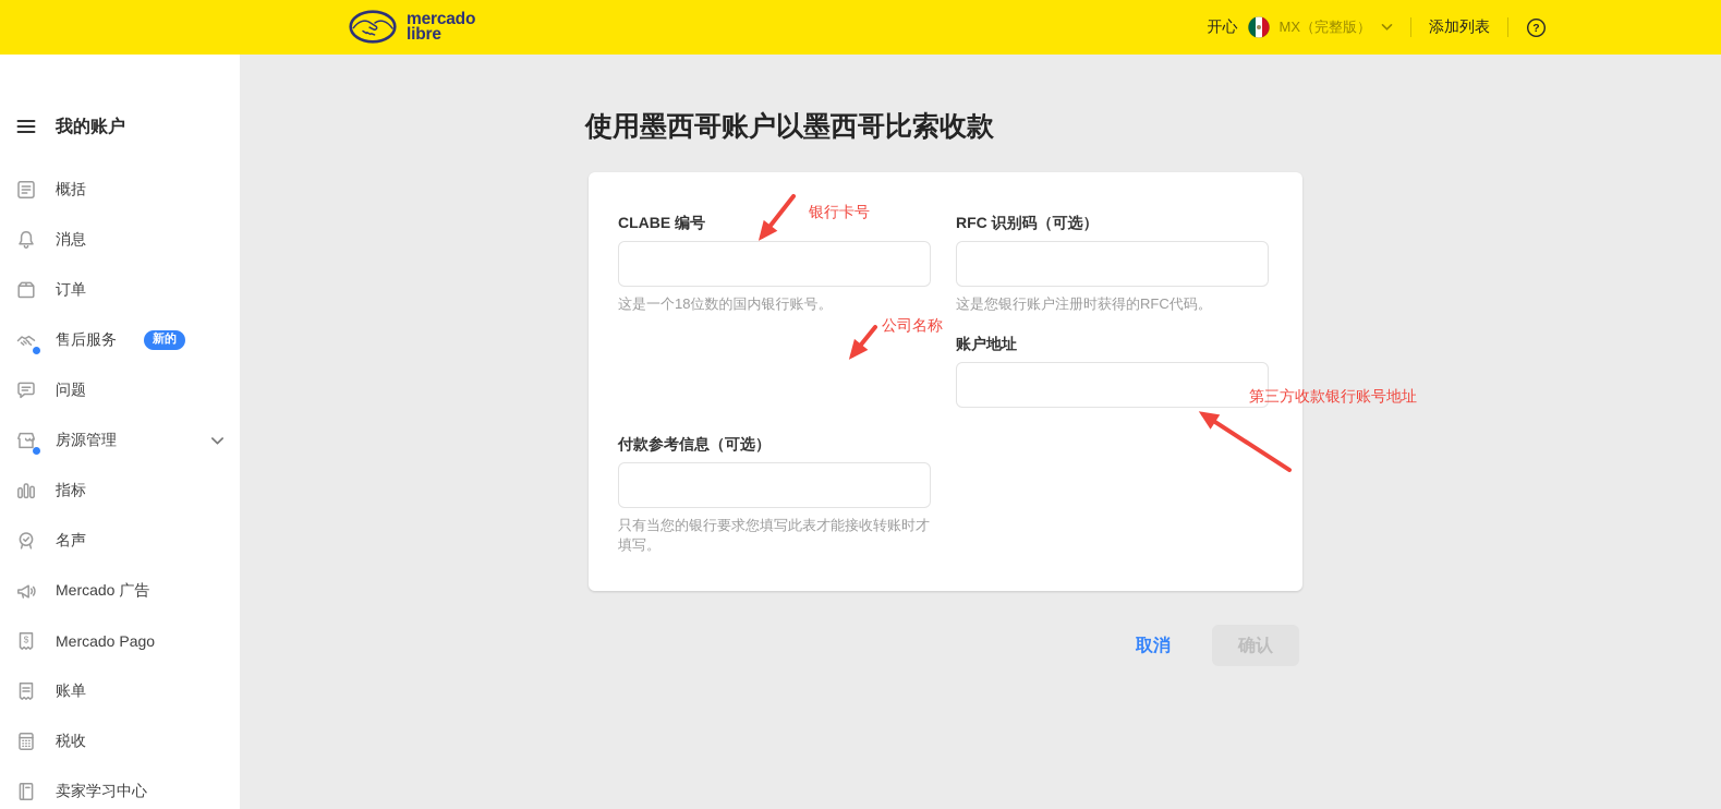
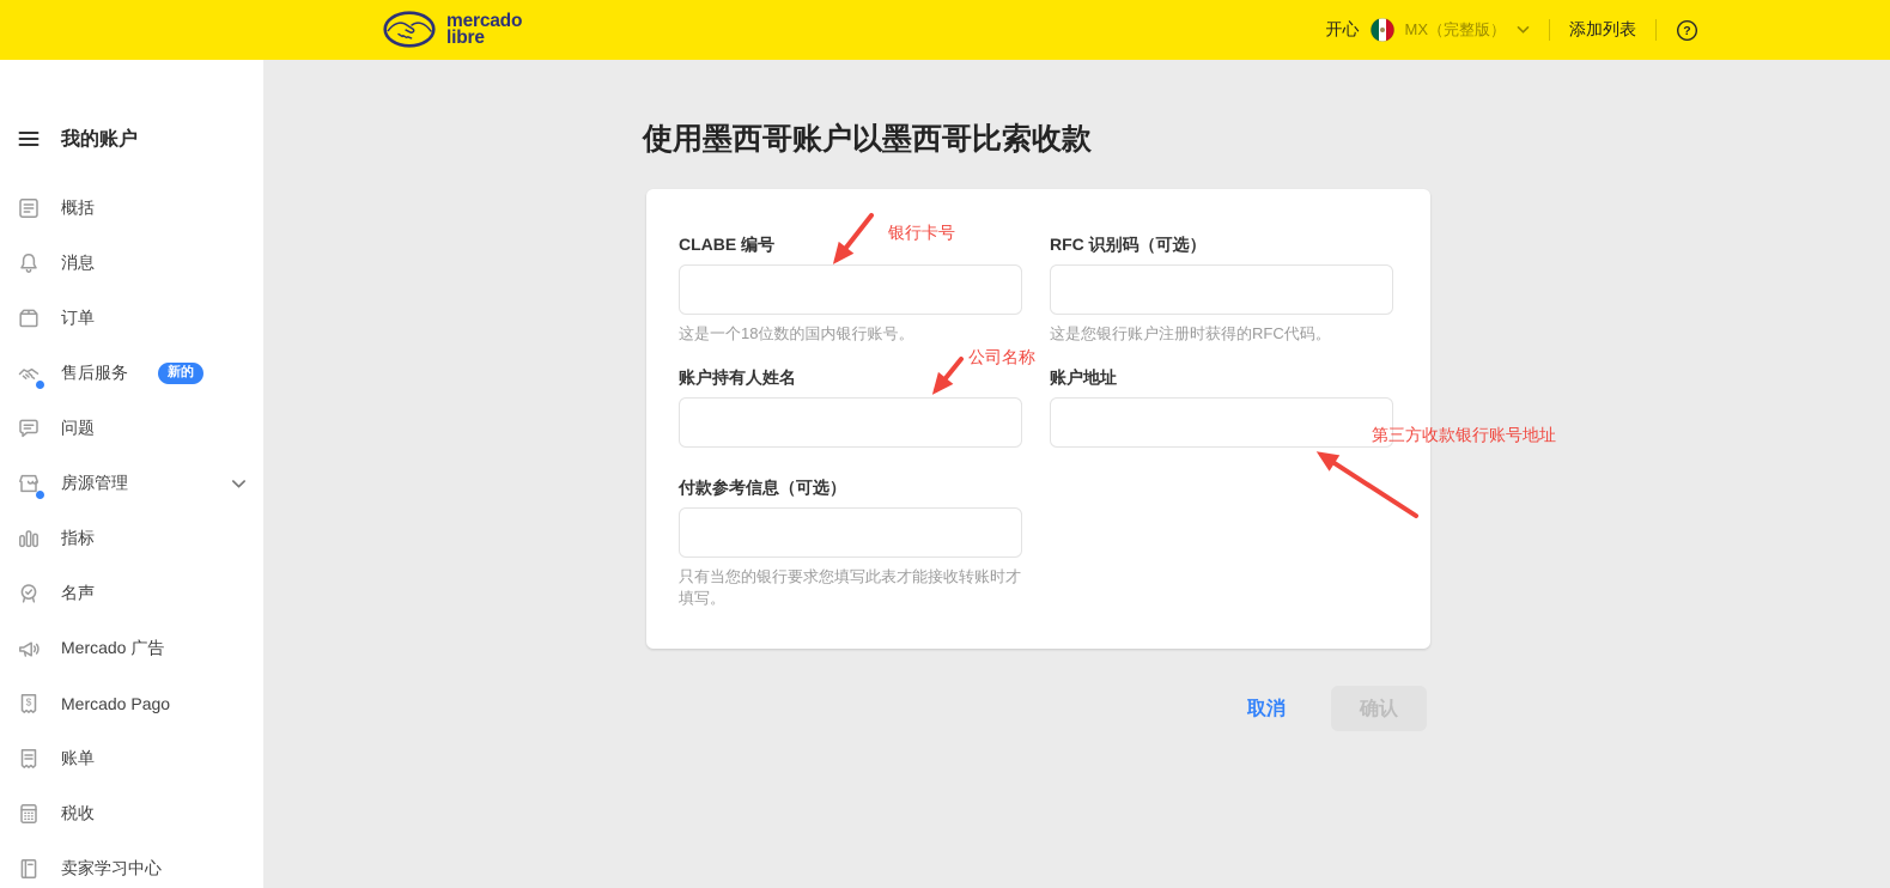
  mercado
  libre
  开心
  MX（完整版）
  添加列表
  ?
  我的账户
  概括
  消息
  订单
  售后服务
  新的
  问题
  房源管理
  指标
  名声
  Mercado 广告
  $
  Mercado Pago
  账单
  税收
  卖家学习中心
  使用墨西哥账户以墨西哥比索收款
  CLABE 编号
  这是一个18位数的国内银行账号。
  RFC 识别码（可选）
  这是您银行账户注册时获得的RFC代码。
+ 账户持有人姓名
  账户地址
  付款参考信息（可选）
  只有当您的银行要求您填写此表才能接收转账时才填写。
  取消
  确认
  银行卡号
  公司名称
  第三方收款银行账号地址
